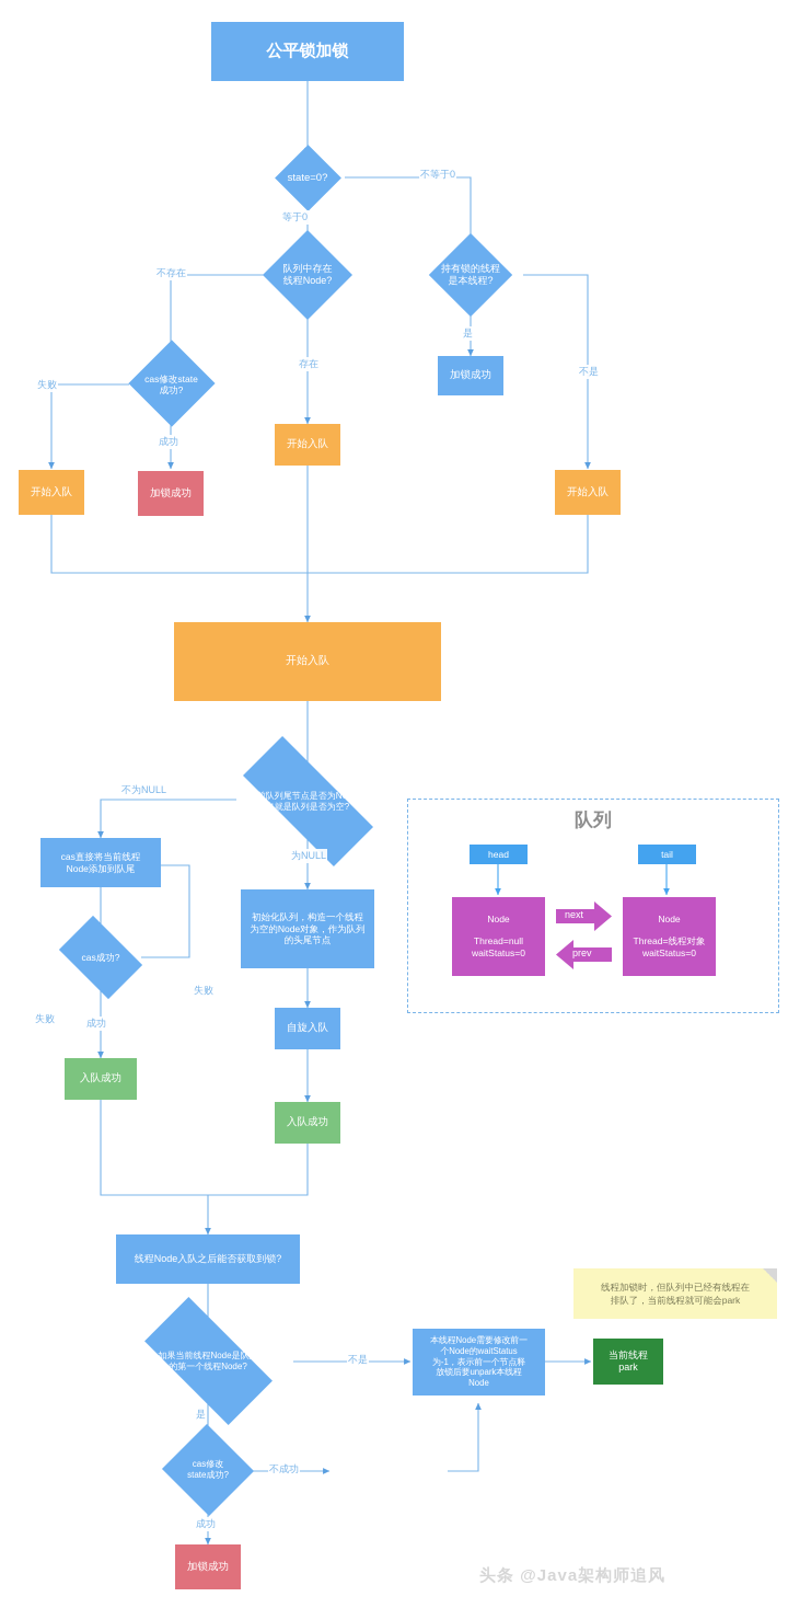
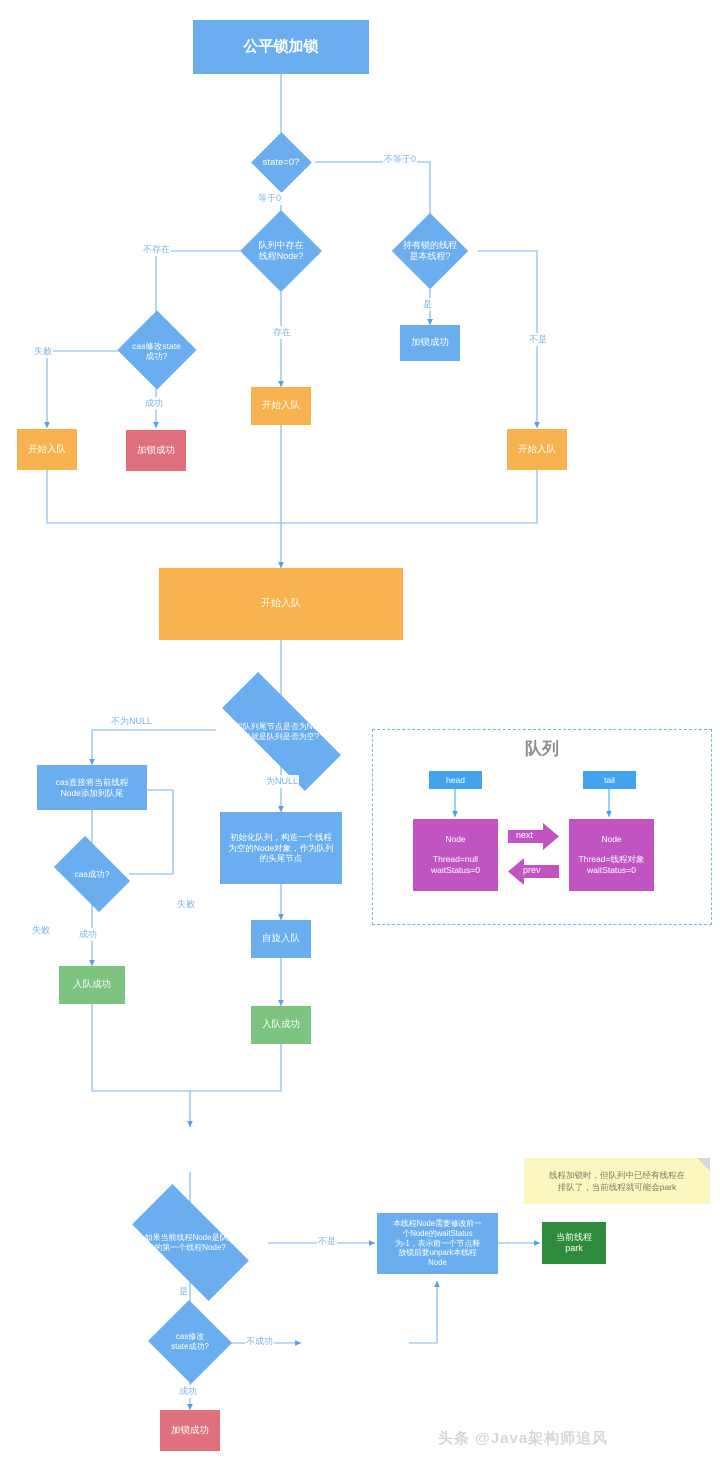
  公平锁加锁
  state=0?
  队列中存在
  线程Node?
  持有锁的线程
  是本线程?
  cas修改state
  成功?
  加锁成功
  开始入队
  加锁成功
  开始入队
  开始入队
  开始入队
  当前队列尾节点是否为NULL，
  也就是队列是否为空?
  cas直接将当前线程
  Node添加到队尾
  cas成功?
  初始化队列，构造一个线程
  为空的Node对象，作为队列
  的头尾节点
  自旋入队
  入队成功
  入队成功
- 线程Node入队之后能否获取到锁?
  如果当前线程Node是队列
  的第一个线程Node?
  本线程Node需要修改前一
  个Node的waitStatus
  为-1，表示前一个节点释
  放锁后要unpark本线程
  Node
  当前线程
  park
  cas修改
  state成功?
  加锁成功
  不等于0
  等于0
  不存在
  存在
  是
  不是
  失败
  成功
  不为NULL
  为NULL
  失败
  成功
  失败
  不是
  是
  不成功
  成功
  队列
  head
  tail
  Node
  Thread=null
  waitStatus=0
  Node
  Thread=线程对象
  waitStatus=0
  next
  prev
  线程加锁时，但队列中已经有线程在
  排队了，当前线程就可能会park
  头条 @Java架构师追风
